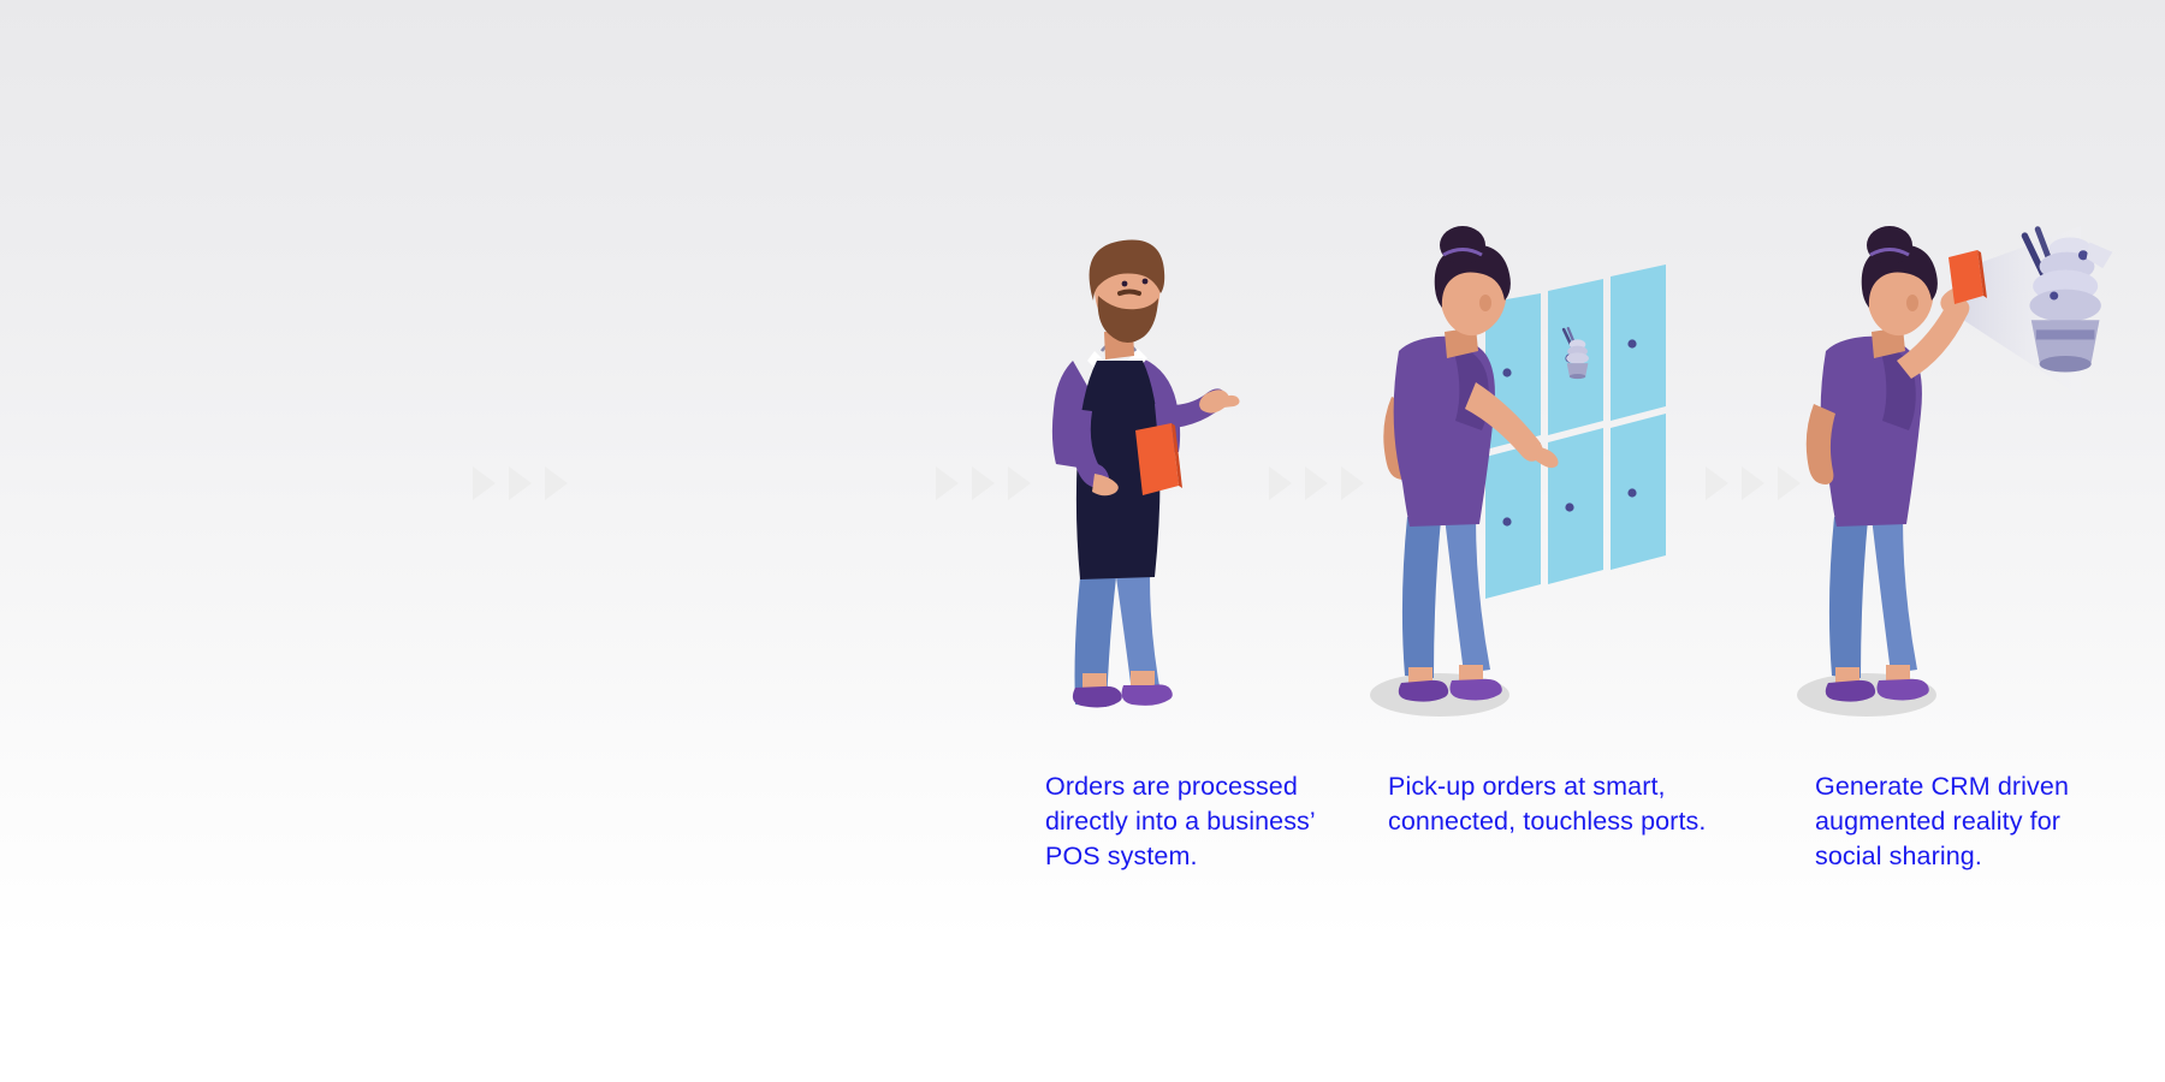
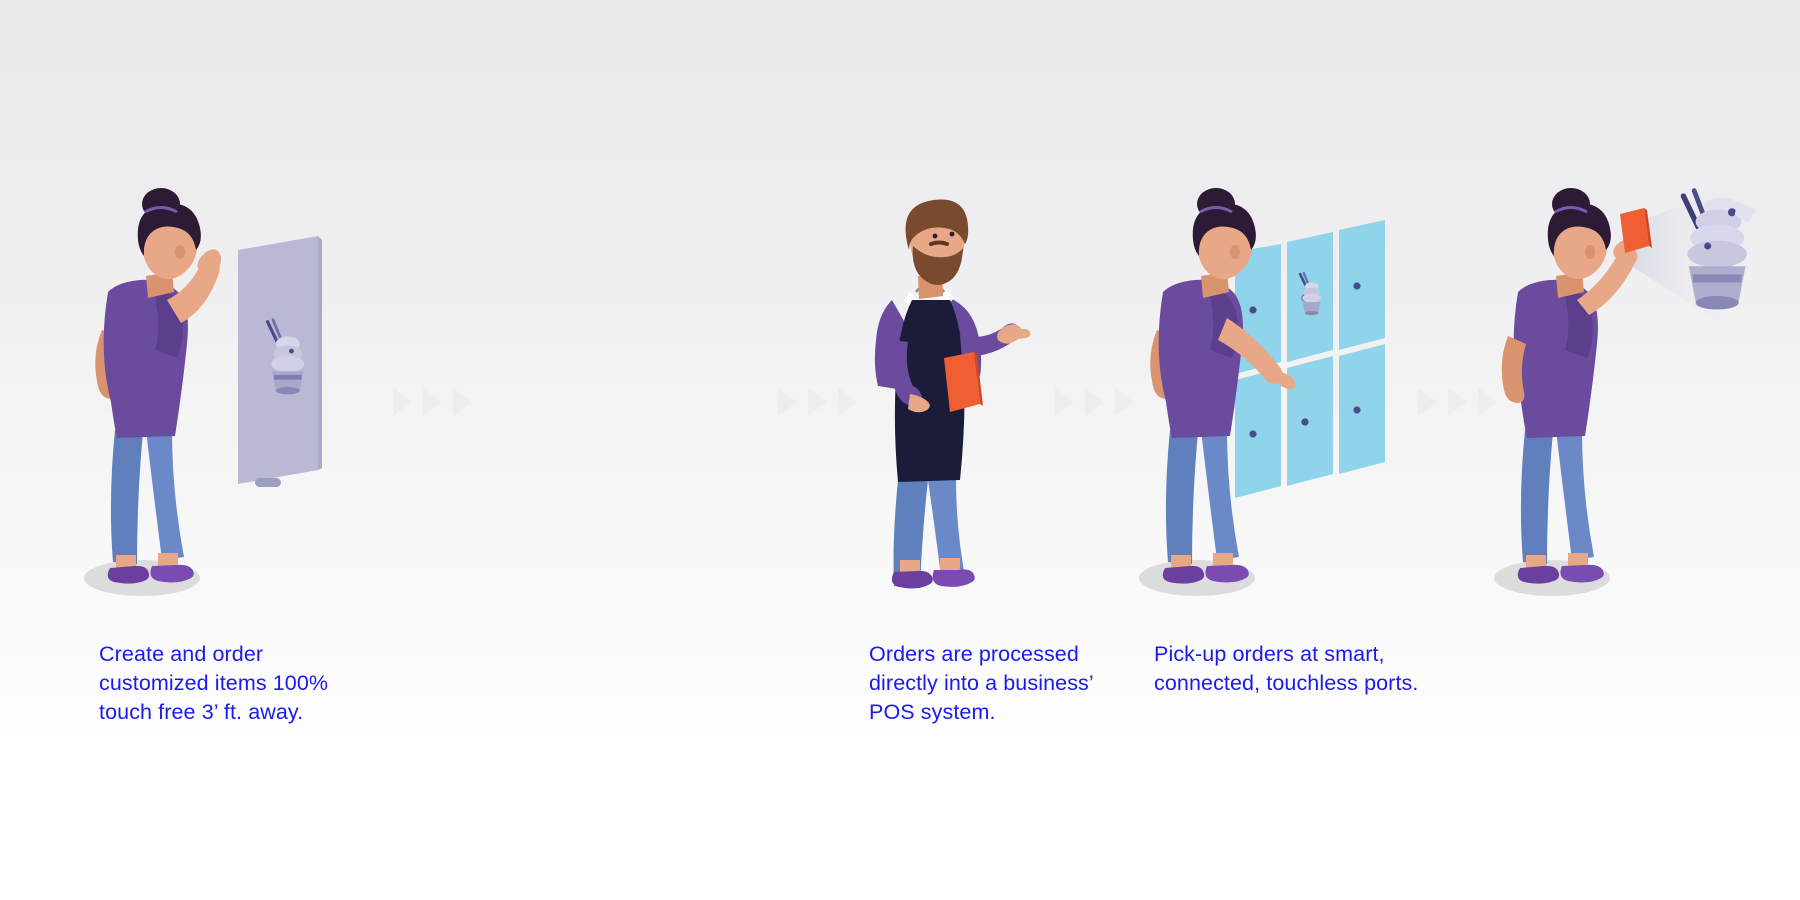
+ Create and order
+ customized items 100%
+ touch free 3’ ft. away.
  Orders are processed
  directly into a business’
  POS system.
  Pick-up orders at smart,
  connected, touchless ports.
- Generate CRM driven
- augmented reality for
- social sharing.
